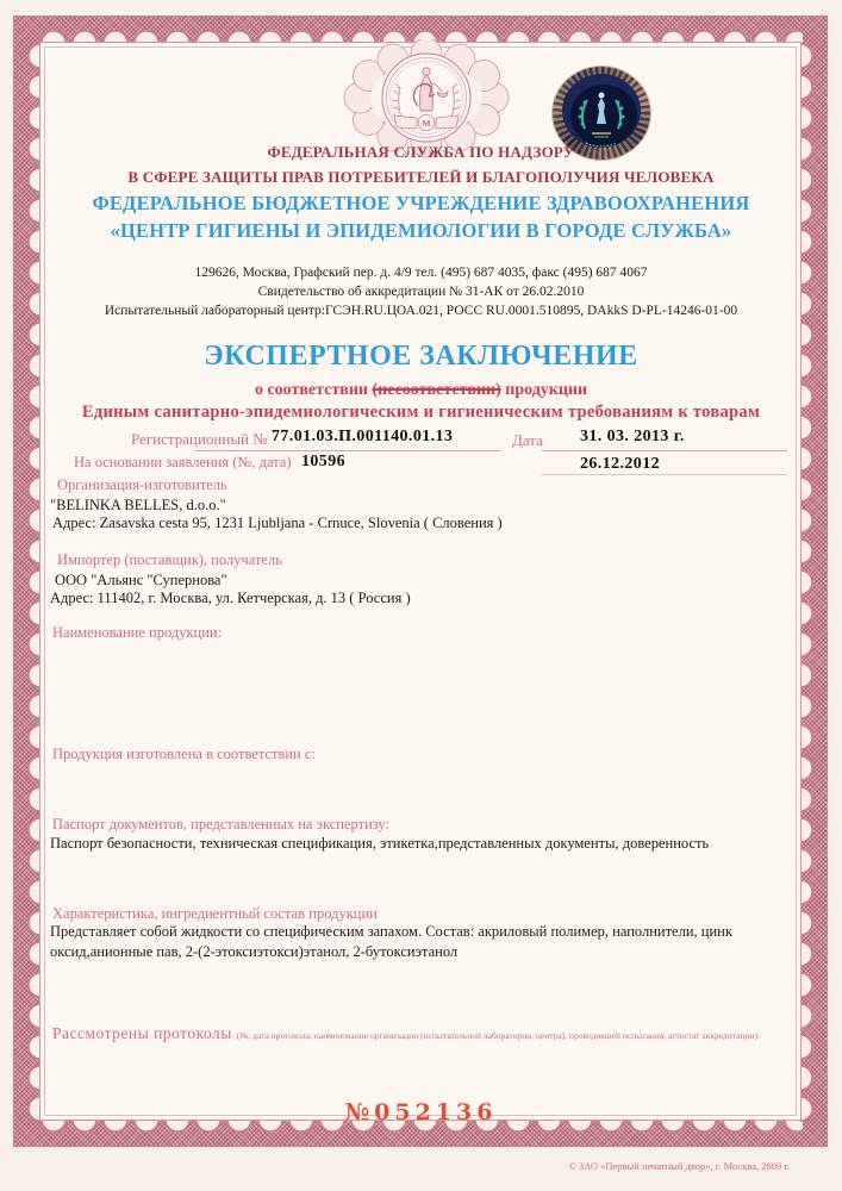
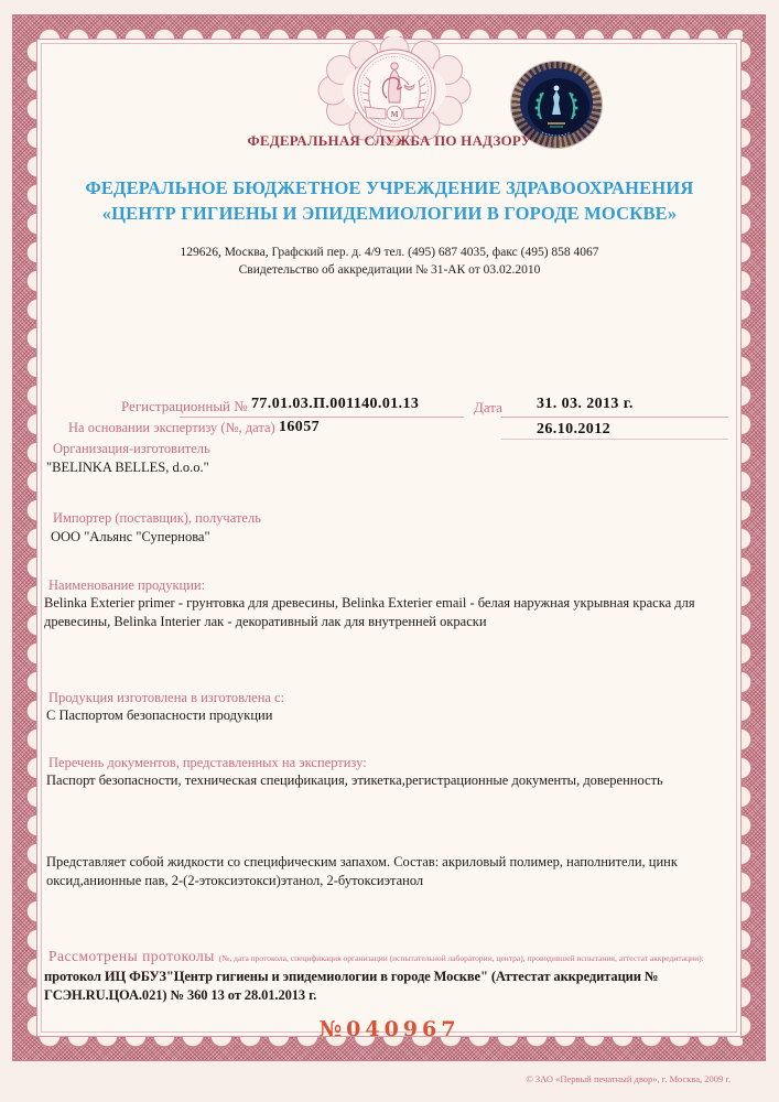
  M
  ФЕДЕРАЛЬНАЯ СЛУЖБА ПО НАДЗОРУ
- В СФЕРЕ ЗАЩИТЫ ПРАВ ПОТРЕБИТЕЛЕЙ И БЛАГОПОЛУЧИЯ ЧЕЛОВЕКА
  ФЕДЕРАЛЬНОЕ БЮДЖЕТНОЕ УЧРЕЖДЕНИЕ ЗДРАВООХРАНЕНИЯ
- «ЦЕНТР ГИГИЕНЫ И ЭПИДЕМИОЛОГИИ В ГОРОДЕ СЛУЖБА»
+ «ЦЕНТР ГИГИЕНЫ И ЭПИДЕМИОЛОГИИ В ГОРОДЕ МОСКВЕ»
- 129626, Москва, Графский пер. д. 4/9 тел. (495) 687 4035, факс (495) 687 4067
+ 129626, Москва, Графский пер. д. 4/9 тел. (495) 687 4035, факс (495) 858 4067
- Свидетельство об аккредитации № 31-АК от 26.02.2010
+ Свидетельство об аккредитации № 31-АК от 03.02.2010
- Испытательный лабораторный центр:ГСЭН.RU.ЦОА.021, РОСС RU.0001.510895, DAkkS D-PL-14246-01-00
- ЭКСПЕРТНОЕ ЗАКЛЮЧЕНИЕ
- о соответствии (несоответствии) продукции
- Единым санитарно-эпидемиологическим и гигиеническим требованиям к товарам
  Регистрационный №
  77.01.03.П.001140.01.13
  Дата
  31. 03. 2013 г.
- На основании заявления (№, дата)
+ На основании экспертизу (№, дата)
- 10596
+ 16057
- 26.12.2012
+ 26.10.2012
  Организация-изготовитель
  "BELINKA BELLES, d.o.o."
- Адрес: Zasavska cesta 95, 1231 Ljubljana - Crnuce, Slovenia ( Словения )
  Импортер (поставщик), получатель
  ООО "Альянс "Супернова"
- Адрес: 111402, г. Москва, ул. Кетчерская, д. 13 ( Россия )
  Наименование продукции:
+ Belinka Exterier primer - грунтовка для древесины, Belinka Exterier email - белая наружная укрывная краска для древесины, Belinka Interier лак - декоративный лак для внутренней окраски
- Продукция изготовлена в соответствии с:
+ Продукция изготовлена в изготовлена с:
+ С Паспортом безопасности продукции
- Паспорт документов, представленных на экспертизу:
+ Перечень документов, представленных на экспертизу:
- Паспорт безопасности, техническая спецификация, этикетка,представленных документы, доверенность
+ Паспорт безопасности, техническая спецификация, этикетка,регистрационные документы, доверенность
- Характеристика, ингредиентный состав продукции
  Представляет собой жидкости со специфическим запахом. Состав: акриловый полимер, наполнители, цинк оксид,анионные пав, 2-(2-этоксиэтокси)этанол, 2-бутоксиэтанол
- Рассмотрены протоколы (№, дата протокола, наименование организации (испытательной лаборатории, центра), проводившей испытания, аттестат аккредитации):
+ Рассмотрены протоколы (№, дата протокола, спецификация организации (испытательной лаборатории, центра), проводившей испытания, аттестат аккредитации):
+ протокол ИЦ ФБУЗ"Центр гигиены и эпидемиологии в городе Москве" (Аттестат аккредитации № ГСЭН.RU.ЦОА.021) № 360 13 от 28.01.2013 г.
- №052136
+ №040967
  © ЗАО «Первый печатный двор», г. Москва, 2009 г.
